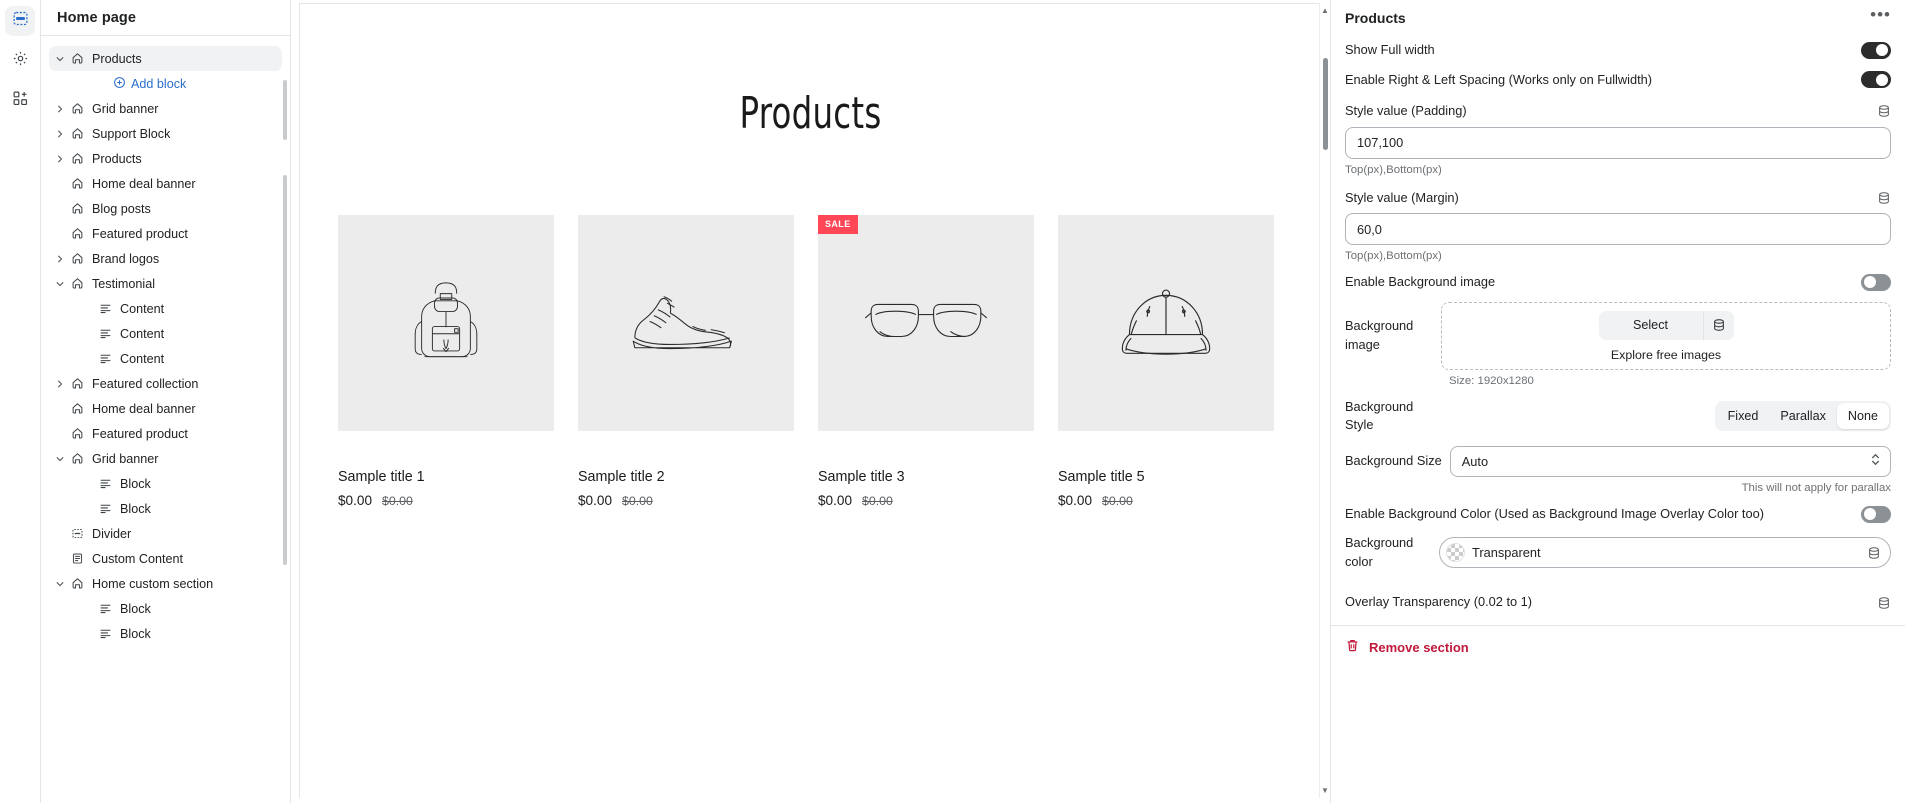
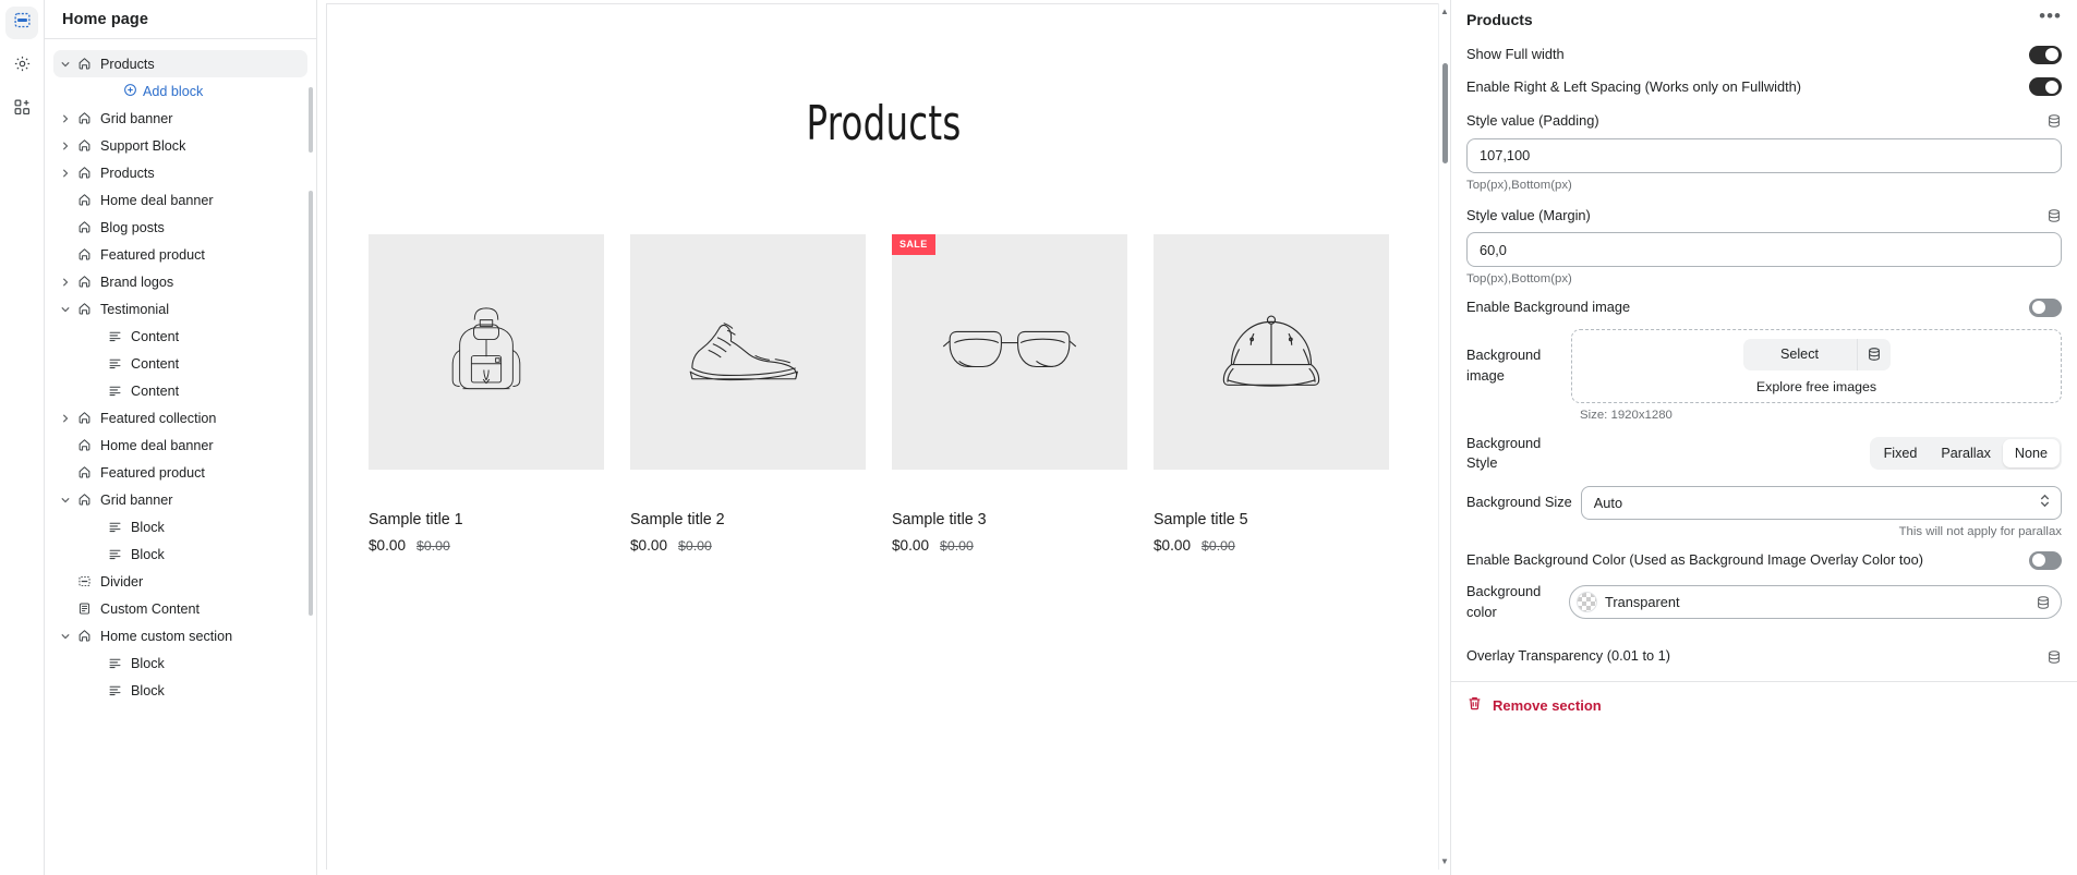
  Home page
  Products
  Add block
  Grid banner
  Support Block
  Products
  Home deal banner
  Blog posts
  Featured product
  Brand logos
  Testimonial
  Content
  Content
  Content
  Featured collection
  Home deal banner
  Featured product
  Grid banner
  Block
  Block
  Divider
  Custom Content
  Home custom section
  Block
  Block
  Products
  Sample title 1
  $0.00
  $0.00
  Sample title 2
  $0.00
  $0.00
  SALE
  Sample title 3
  $0.00
  $0.00
  Sample title 5
  $0.00
  $0.00
  ▲
  ▼
  Products
  •••
  Show Full width
  Enable Right & Left Spacing (Works only on Fullwidth)
  Style value (Padding)
  107,100
  Top(px),Bottom(px)
  Style value (Margin)
  60,0
  Top(px),Bottom(px)
  Enable Background image
  Background image
  Select
  Explore free images
  Size: 1920x1280
  Background Style
  Fixed
  Parallax
  None
  Background Size
  Auto
  This will not apply for parallax
  Enable Background Color (Used as Background Image Overlay Color too)
  Background color
  Transparent
- Overlay Transparency (0.02 to 1)
+ Overlay Transparency (0.01 to 1)
  Remove section
